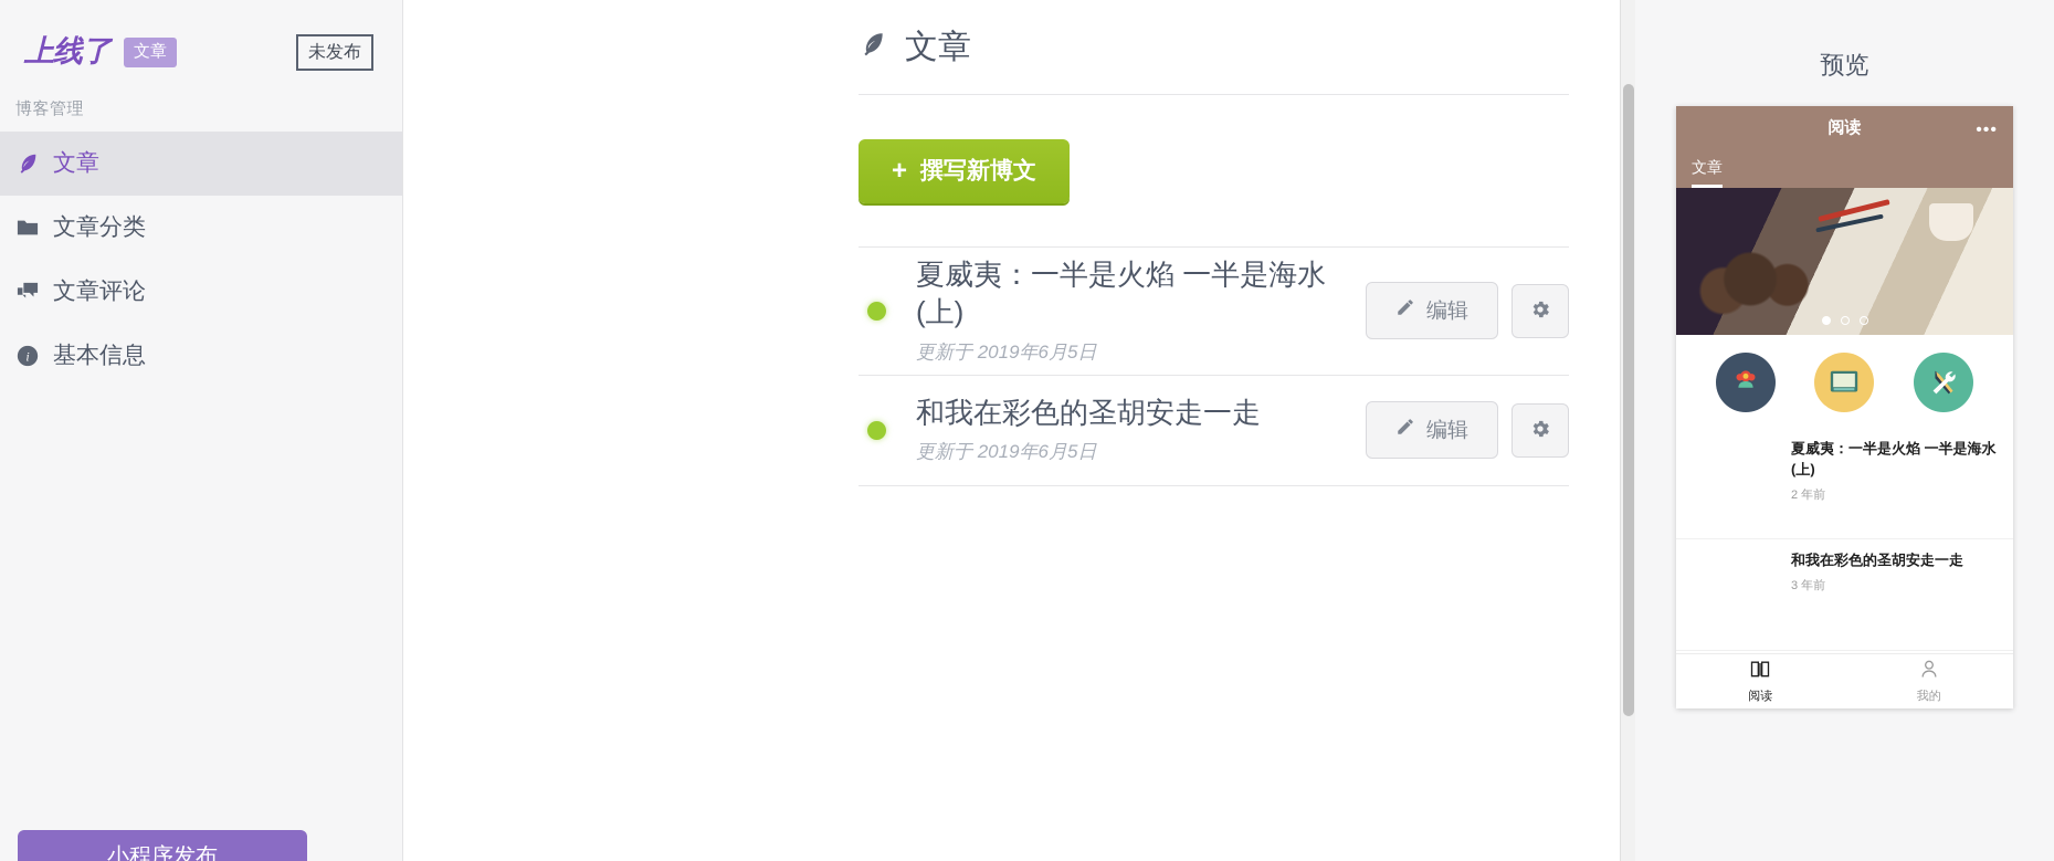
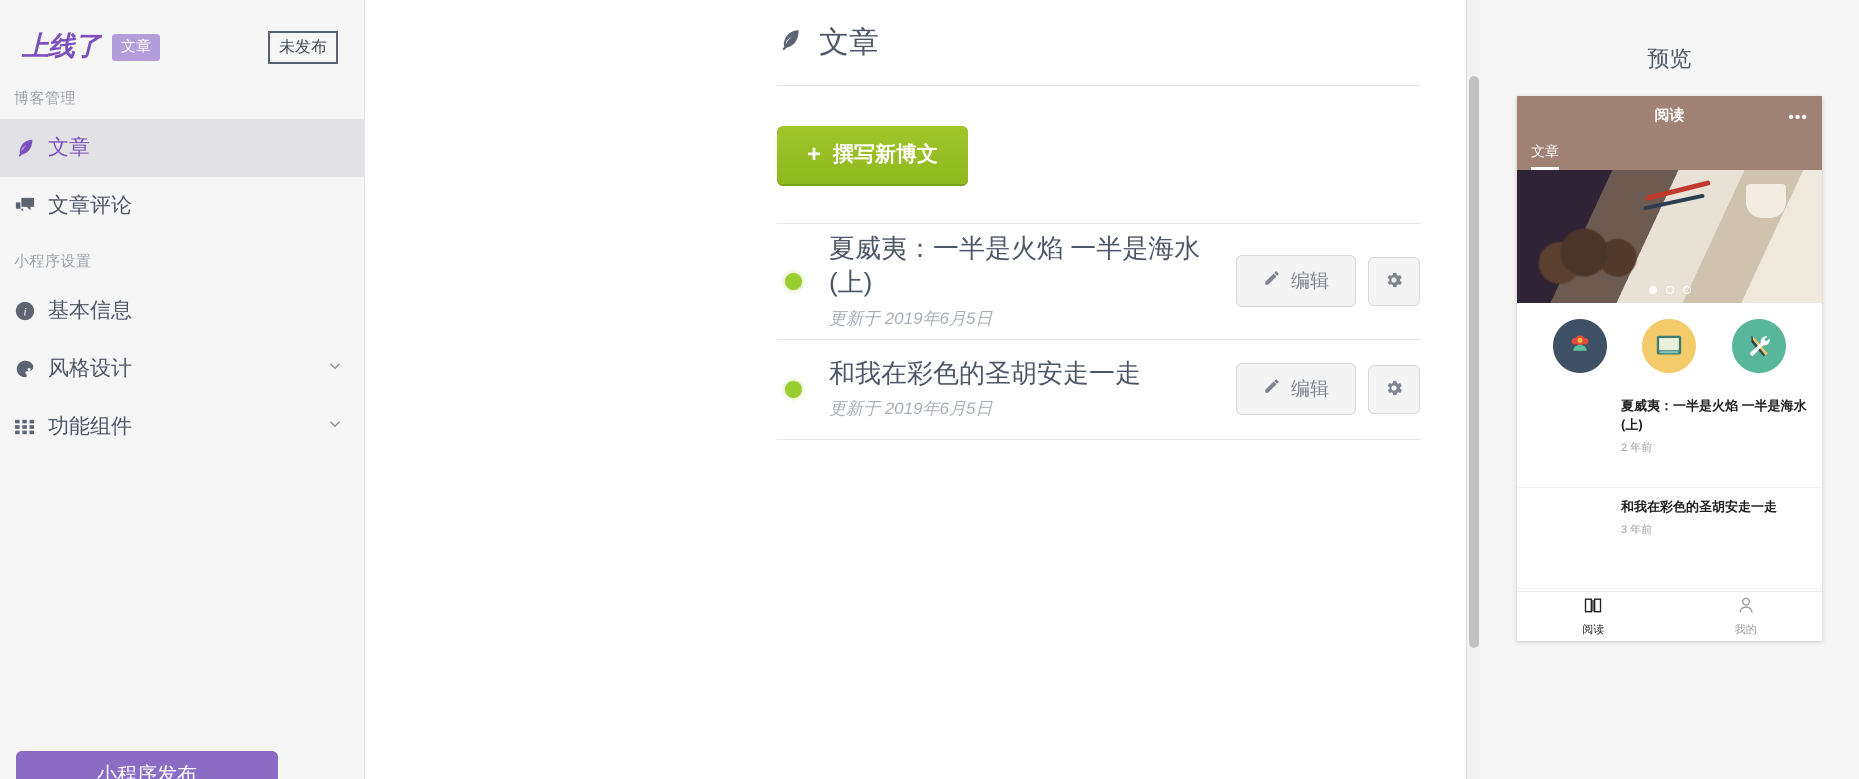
  上线了
  文章
  未发布
  博客管理
  文章
- 文章分类
  文章评论
+ 小程序设置
  i
  基本信息
+ 风格设计
+ 功能组件
  小程序发布
  文章
  +
  撰写新博文
  夏威夷：一半是火焰 一半是海水(上)
  更新于 2019年6月5日
  编辑
  和我在彩色的圣胡安走一走
  更新于 2019年6月5日
  编辑
  预览
  阅读
  •••
  文章
  夏威夷：一半是火焰 一半是海水(上)
  2 年前
  和我在彩色的圣胡安走一走
  3 年前
  阅读
  我的
